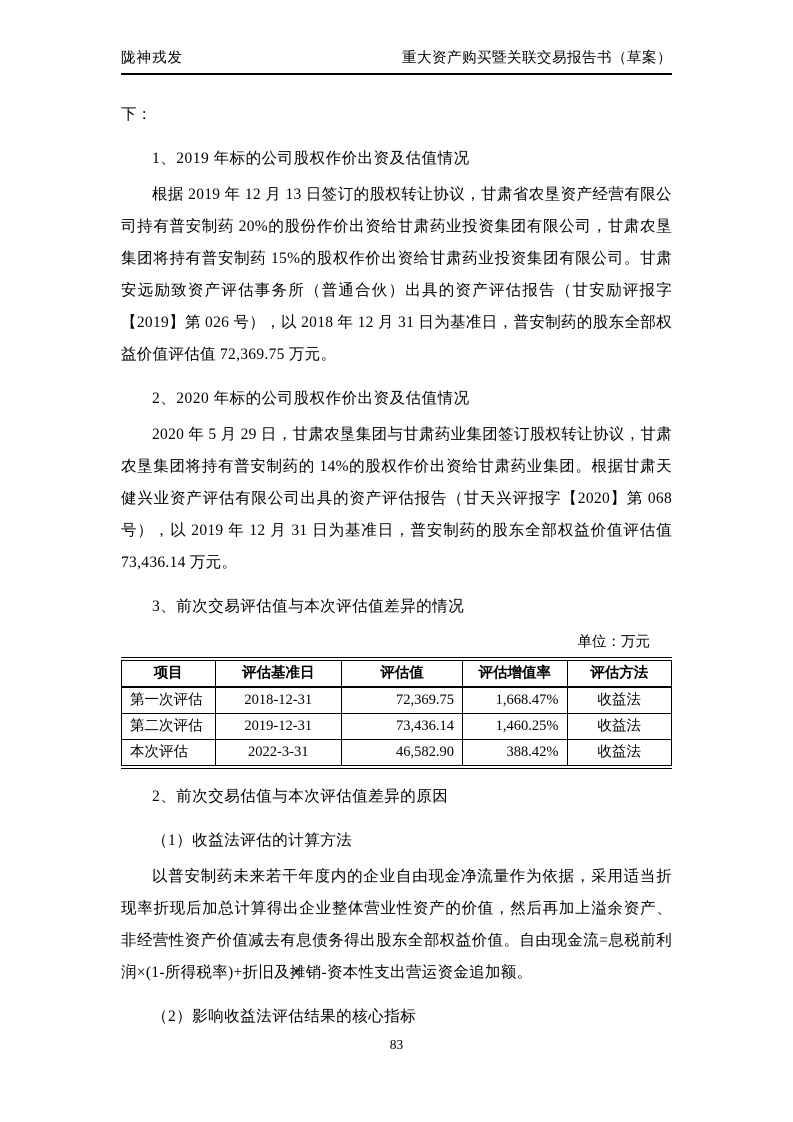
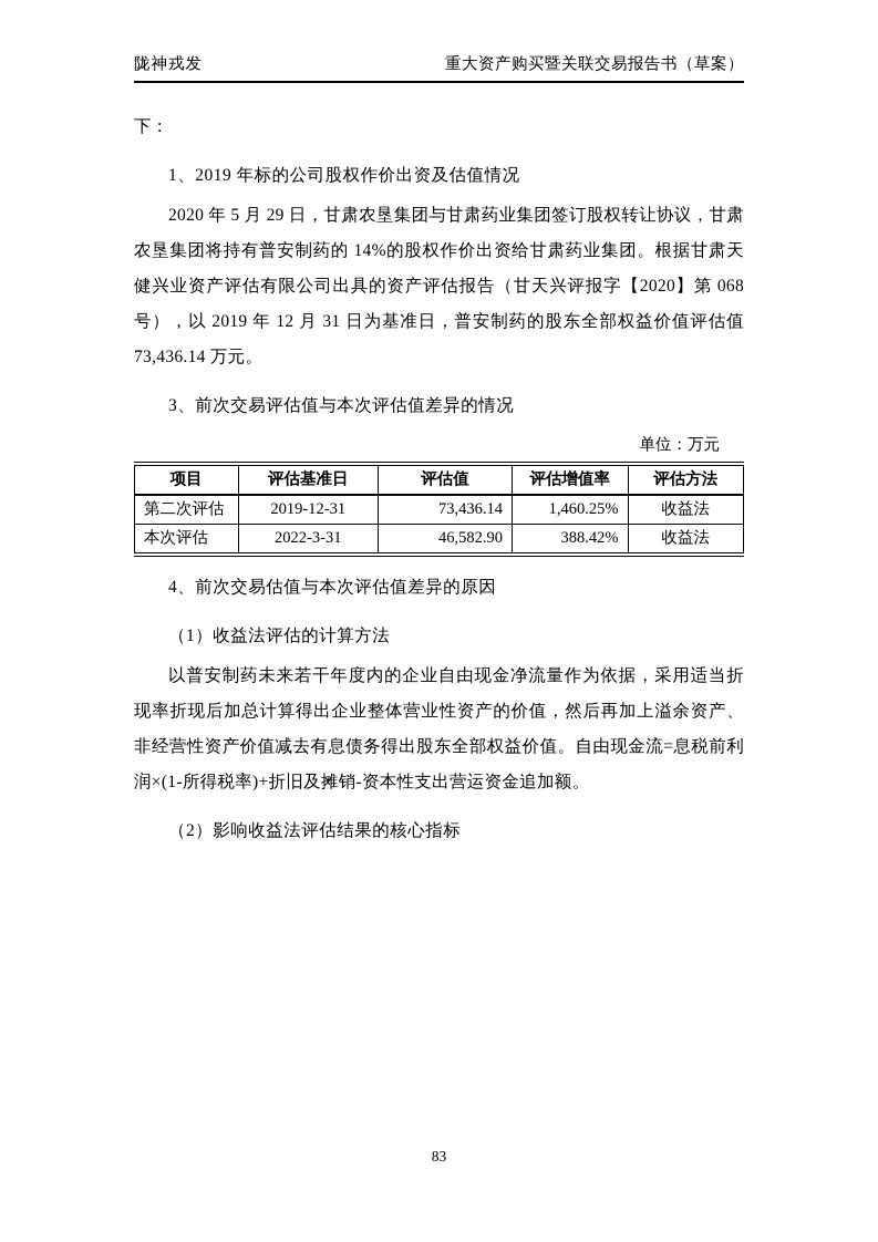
  陇神戎发
  重大资产购买暨关联交易报告书（草案）
  下：
  1、2019 年标的公司股权作价出资及估值情况
- 根据 2019 年 12 月 13 日签订的股权转让协议，甘肃省农垦资产经营有限公司持有普安制药 20%的股份作价出资给甘肃药业投资集团有限公司，甘肃农垦集团将持有普安制药 15%的股权作价出资给甘肃药业投资集团有限公司。甘肃安远励致资产评估事务所（普通合伙）出具的资产评估报告（甘安励评报字【2019】第 026 号），以 2018 年 12 月 31 日为基准日，普安制药的股东全部权益价值评估值 72,369.75 万元。
- 2、2020 年标的公司股权作价出资及估值情况
  2020 年 5 月 29 日，甘肃农垦集团与甘肃药业集团签订股权转让协议，甘肃农垦集团将持有普安制药的 14%的股权作价出资给甘肃药业集团。根据甘肃天健兴业资产评估有限公司出具的资产评估报告（甘天兴评报字【2020】第 068 号），以 2019 年 12 月 31 日为基准日，普安制药的股东全部权益价值评估值 73,436.14 万元。
  3、前次交易评估值与本次评估值差异的情况
  单位：万元
  项目	评估基准日	评估值	评估增值率	评估方法
- 第一次评估	2018-12-31	72,369.75	1,668.47%	收益法
  第二次评估	2019-12-31	73,436.14	1,460.25%	收益法
  本次评估	2022-3-31	46,582.90	388.42%	收益法
- 2、前次交易估值与本次评估值差异的原因
+ 4、前次交易估值与本次评估值差异的原因
  （1）收益法评估的计算方法
  以普安制药未来若干年度内的企业自由现金净流量作为依据，采用适当折现率折现后加总计算得出企业整体营业性资产的价值，然后再加上溢余资产、非经营性资产价值减去有息债务得出股东全部权益价值。自由现金流=息税前利润×(1-所得税率)+折旧及摊销-资本性支出营运资金追加额。
  （2）影响收益法评估结果的核心指标
  83
